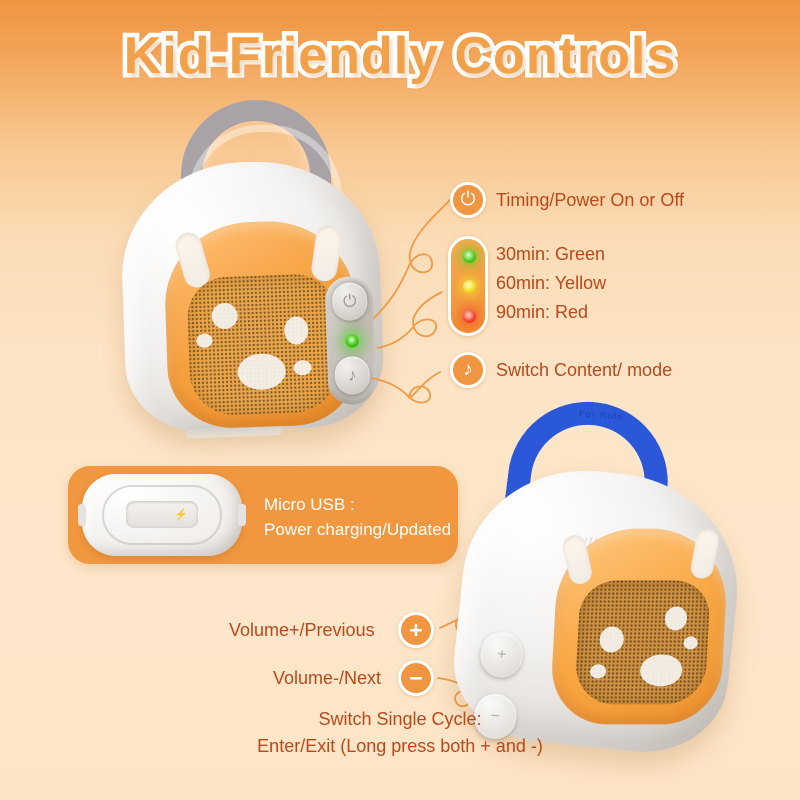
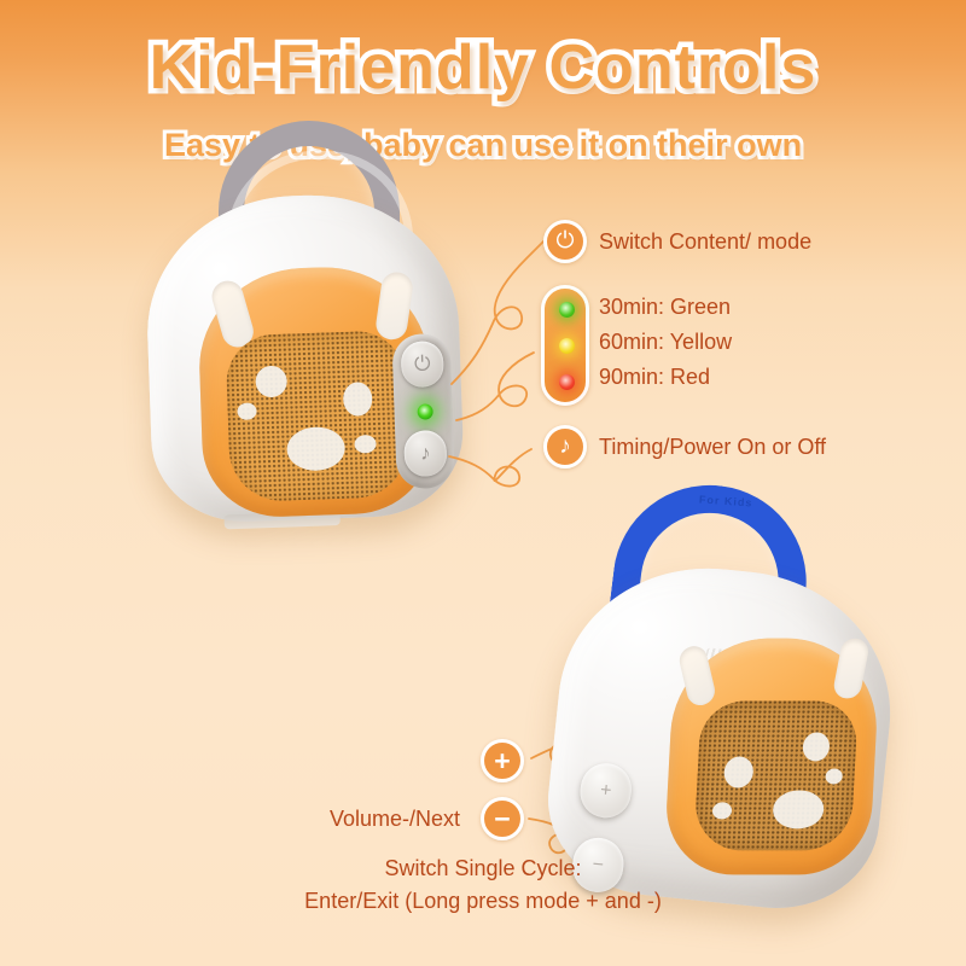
  Kid-Friendly Controls
+ Easy to use, baby can use it on their own
  ⏻
- Timing/Power On or Off
+ Switch Content/ mode
  30min: Green
  60min: Yellow
  90min: Red
  ♪
- Switch Content/ mode
+ Timing/Power On or Off
- ⚡
- Micro USB :
- Power charging/Updated
- Volume+/Previous
  +
  Volume-/Next
  −
  Switch Single Cycle:
- Enter/Exit (Long press both + and -)
+ Enter/Exit (Long press mode + and -)
